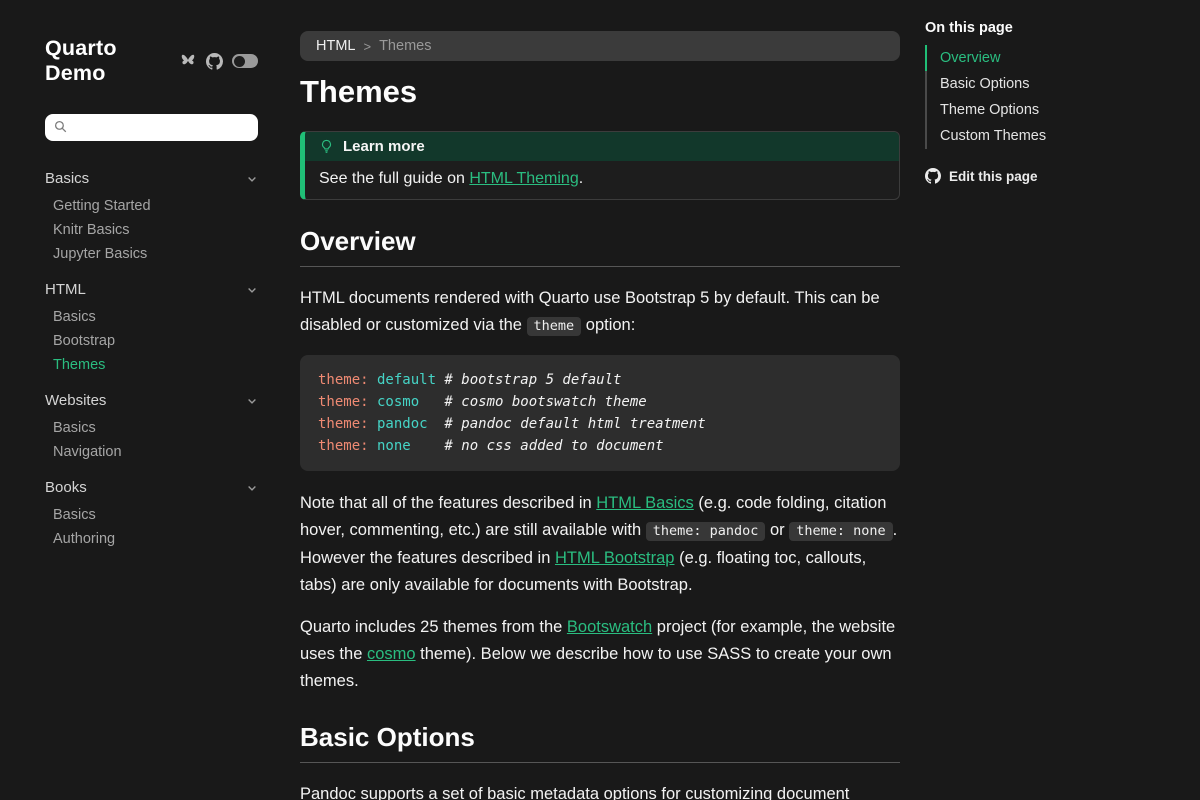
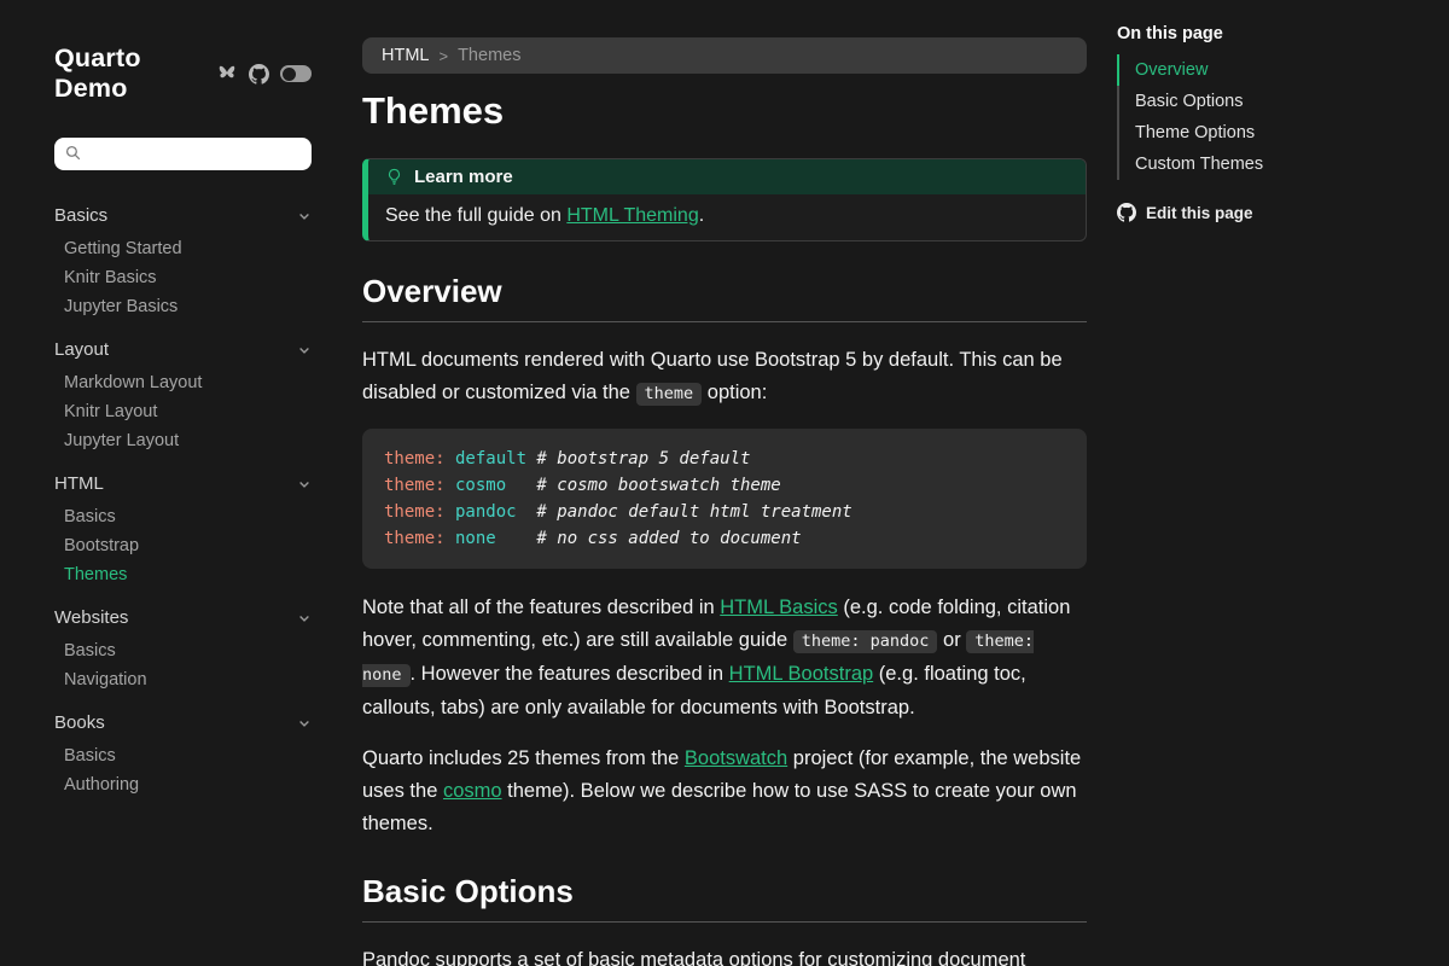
  Quarto Demo
  Basics
  Getting Started
  Knitr Basics
  Jupyter Basics
+ Layout
+ Markdown Layout
+ Knitr Layout
+ Jupyter Layout
  HTML
  Basics
  Bootstrap
  Themes
  Websites
  Basics
  Navigation
  Books
  Basics
  Authoring
  HTML
  >
  Themes
  Themes
  Learn more
  See the full guide on HTML Theming.
  Overview
  HTML documents rendered with Quarto use Bootstrap 5 by default. This can be disabled or customized via the theme option:
  theme: default # bootstrap 5 default
  theme: cosmo # cosmo bootswatch theme
  theme: pandoc # pandoc default html treatment
  theme: none # no css added to document
- Note that all of the features described in HTML Basics (e.g. code folding, citation hover, commenting, etc.) are still available with theme: pandoc or theme: none . However the features described in HTML Bootstrap (e.g. floating toc, callouts, tabs) are only available for documents with Bootstrap.
+ Note that all of the features described in HTML Basics (e.g. code folding, citation hover, commenting, etc.) are still available guide theme: pandoc or theme: none . However the features described in HTML Bootstrap (e.g. floating toc, callouts, tabs) are only available for documents with Bootstrap.
  Quarto includes 25 themes from the Bootswatch project (for example, the website uses the cosmo theme). Below we describe how to use SASS to create your own themes.
  Basic Options
  On this page
  Overview
  Basic Options
  Theme Options
  Custom Themes
  Edit this page
